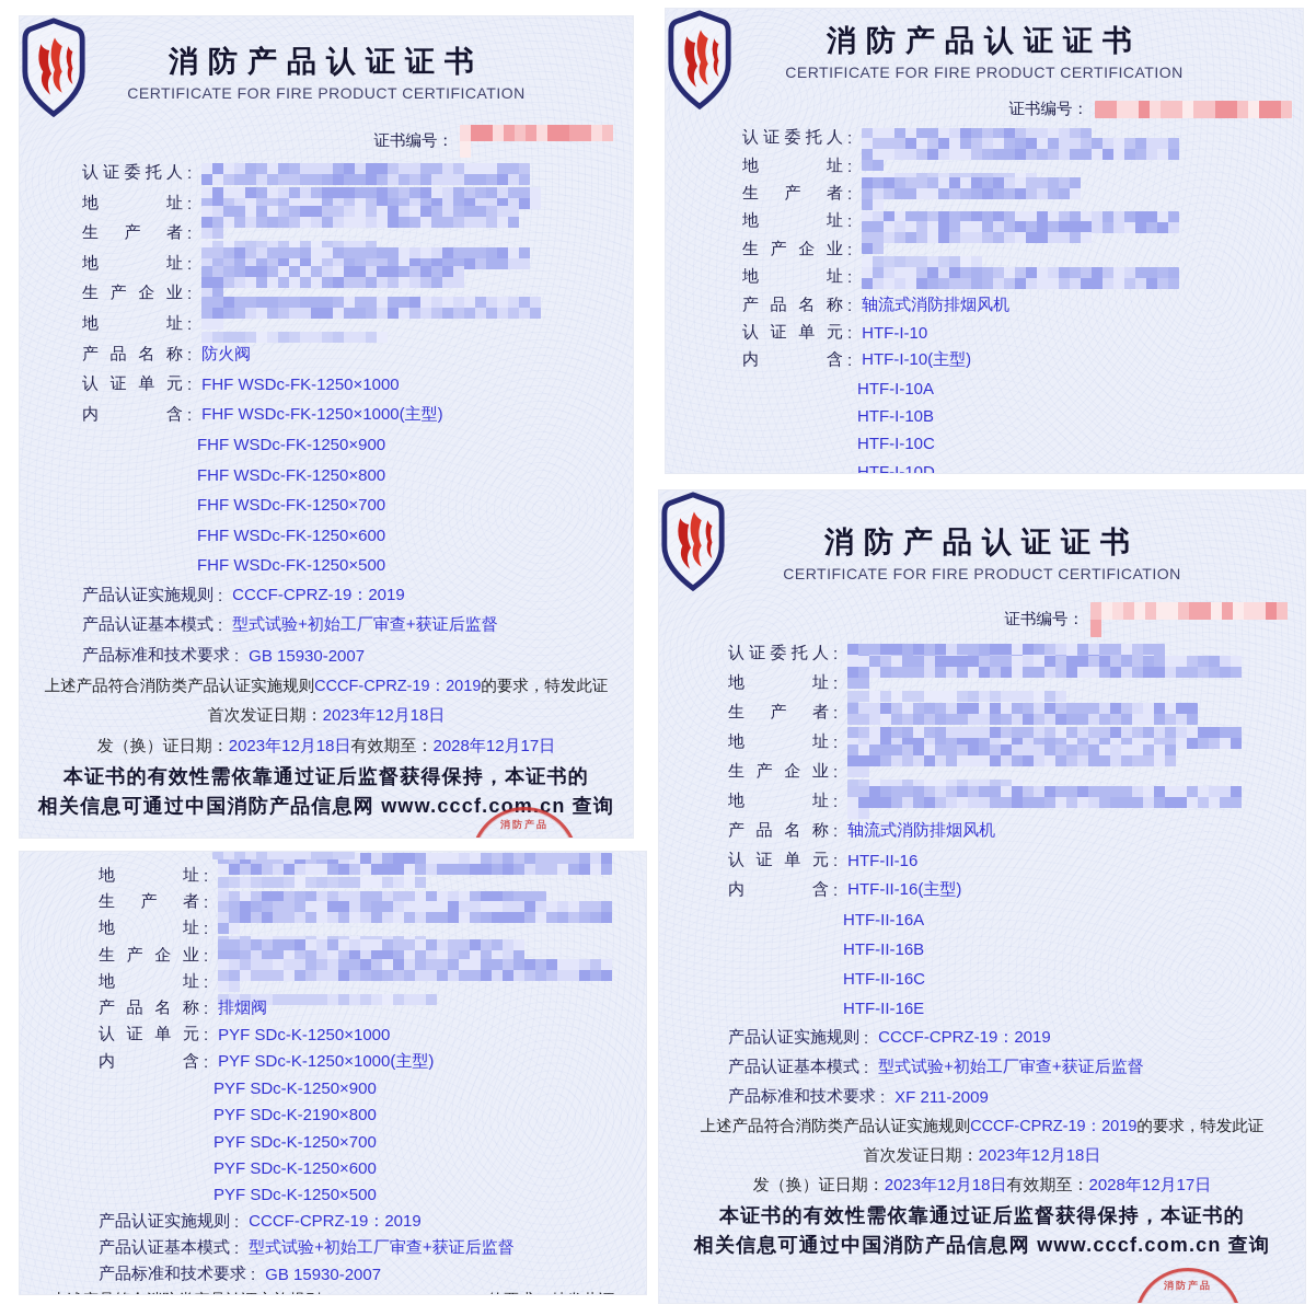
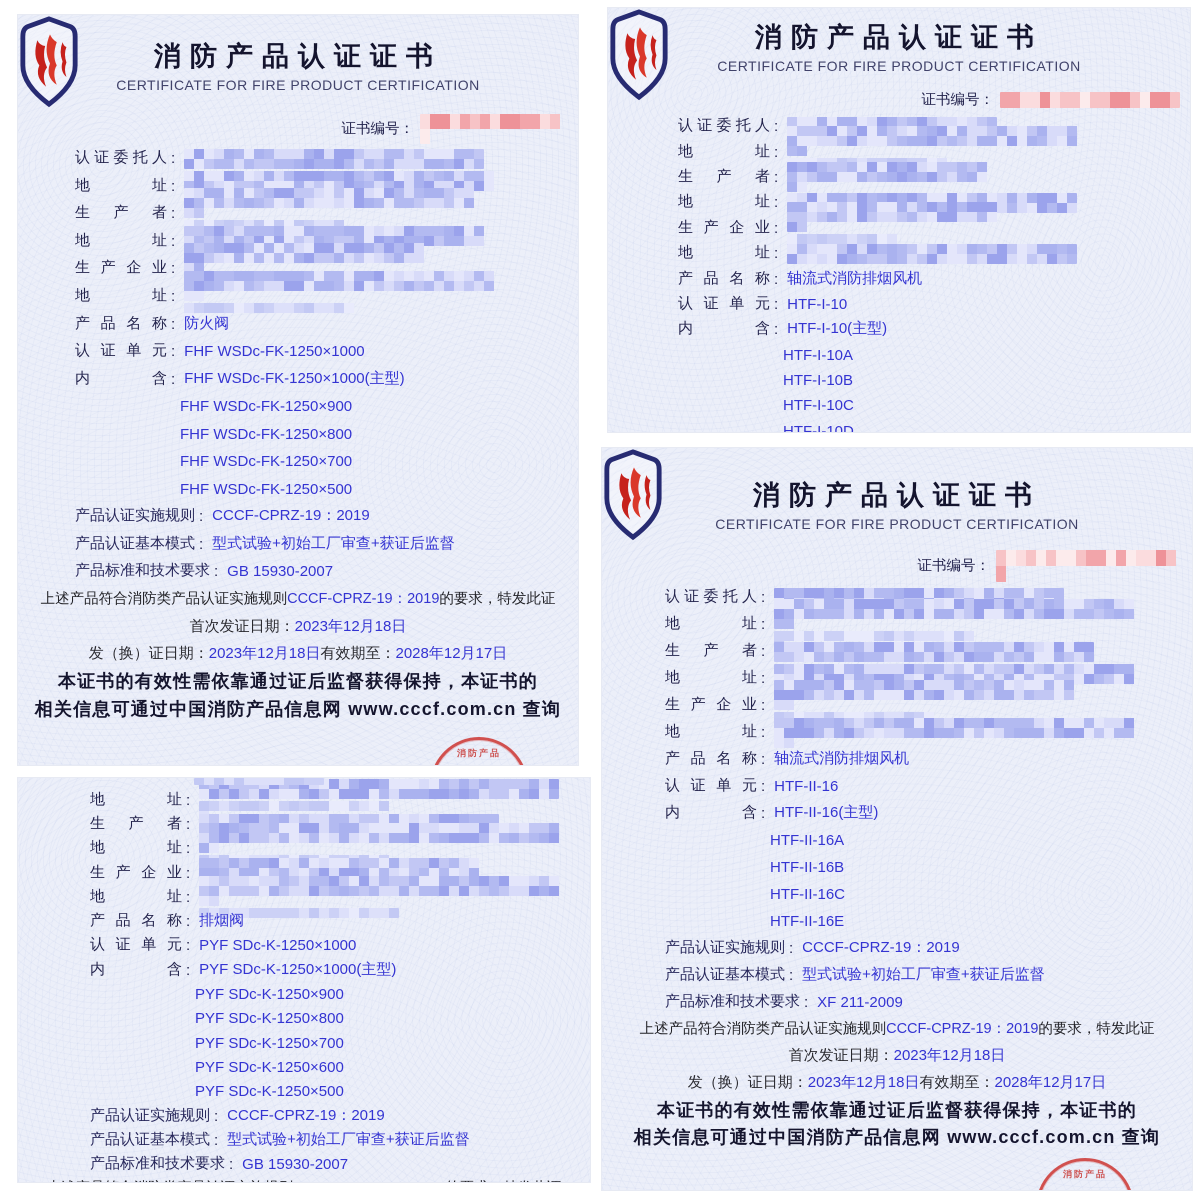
  消防产品认证证书
  CERTIFICATE FOR FIRE PRODUCT CERTIFICATION
  证书编号：
  认证委托人
  :
  地址
  :
  生产者
  :
  地址
  :
  生产企业
  :
  地址
  :
  产品名称
  :
  防火阀
  认证单元
  :
  FHF WSDc-FK-1250×1000
  内含
  :
  FHF WSDc-FK-1250×1000(主型)
  FHF WSDc-FK-1250×900
  FHF WSDc-FK-1250×800
  FHF WSDc-FK-1250×700
- FHF WSDc-FK-1250×600
  FHF WSDc-FK-1250×500
  产品认证实施规则
  :
  CCCF-CPRZ-19：2019
  产品认证基本模式
  :
  型式试验+初始工厂审查+获证后监督
  产品标准和技术要求
  :
  GB 15930-2007
  上述产品符合消防类产品认证实施规则
  CCCF-CPRZ-19：2019
  的要求，特发此证
  首次发证日期：
  2023年12月18日
  发（换）证日期：
  2023年12月18日
  有效期至：
  2028年12月17日
  本证书的有效性需依靠通过证后监督获得保持，本证书的
  相关信息可通过中国消防产品信息网 www.cccf.com.cn 查询
  消防产品
  消防产品认证证书
  CERTIFICATE FOR FIRE PRODUCT CERTIFICATION
  证书编号：
  认证委托人
  :
  地址
  :
  生产者
  :
  地址
  :
  生产企业
  :
  地址
  :
  产品名称
  :
  轴流式消防排烟风机
  认证单元
  :
  HTF-I-10
  内含
  :
  HTF-I-10(主型)
  HTF-I-10A
  HTF-I-10B
  HTF-I-10C
  HTF-I-10D
  地址
  :
  生产者
  :
  地址
  :
  生产企业
  :
  地址
  :
  产品名称
  :
  排烟阀
  认证单元
  :
  PYF SDc-K-1250×1000
  内含
  :
  PYF SDc-K-1250×1000(主型)
  PYF SDc-K-1250×900
- PYF SDc-K-2190×800
+ PYF SDc-K-1250×800
  PYF SDc-K-1250×700
  PYF SDc-K-1250×600
  PYF SDc-K-1250×500
  产品认证实施规则
  :
  CCCF-CPRZ-19：2019
  产品认证基本模式
  :
  型式试验+初始工厂审查+获证后监督
  产品标准和技术要求
  :
  GB 15930-2007
  消防产品认证证书
  CERTIFICATE FOR FIRE PRODUCT CERTIFICATION
  证书编号：
  认证委托人
  :
  地址
  :
  生产者
  :
  地址
  :
  生产企业
  :
  地址
  :
  产品名称
  :
  轴流式消防排烟风机
  认证单元
  :
  HTF-II-16
  内含
  :
  HTF-II-16(主型)
  HTF-II-16A
  HTF-II-16B
  HTF-II-16C
  HTF-II-16E
  产品认证实施规则
  :
  CCCF-CPRZ-19：2019
  产品认证基本模式
  :
  型式试验+初始工厂审查+获证后监督
  产品标准和技术要求
  :
  XF 211-2009
  上述产品符合消防类产品认证实施规则
  CCCF-CPRZ-19：2019
  的要求，特发此证
  首次发证日期：
  2023年12月18日
  发（换）证日期：
  2023年12月18日
  有效期至：
  2028年12月17日
  本证书的有效性需依靠通过证后监督获得保持，本证书的
  相关信息可通过中国消防产品信息网 www.cccf.com.cn 查询
  消防产品
